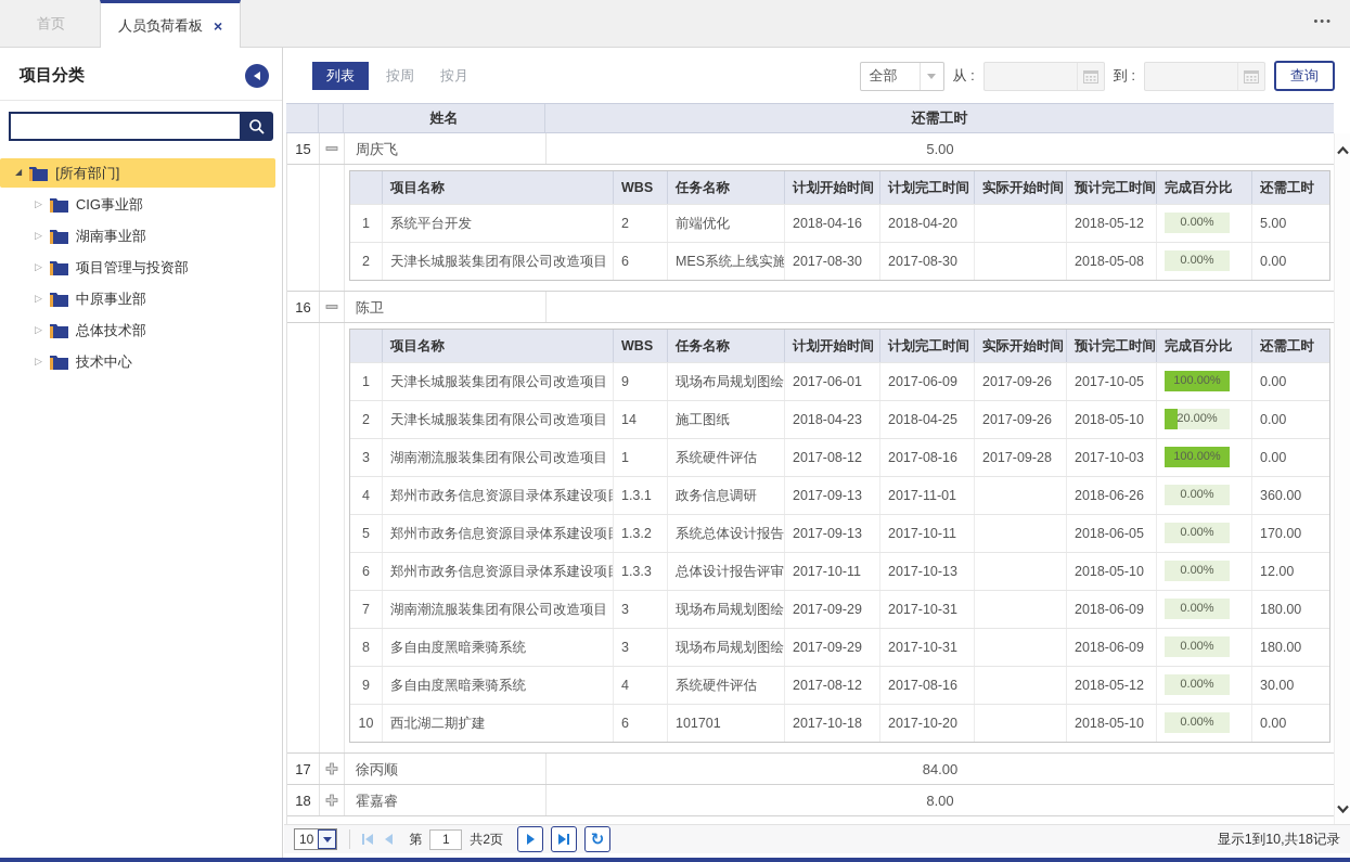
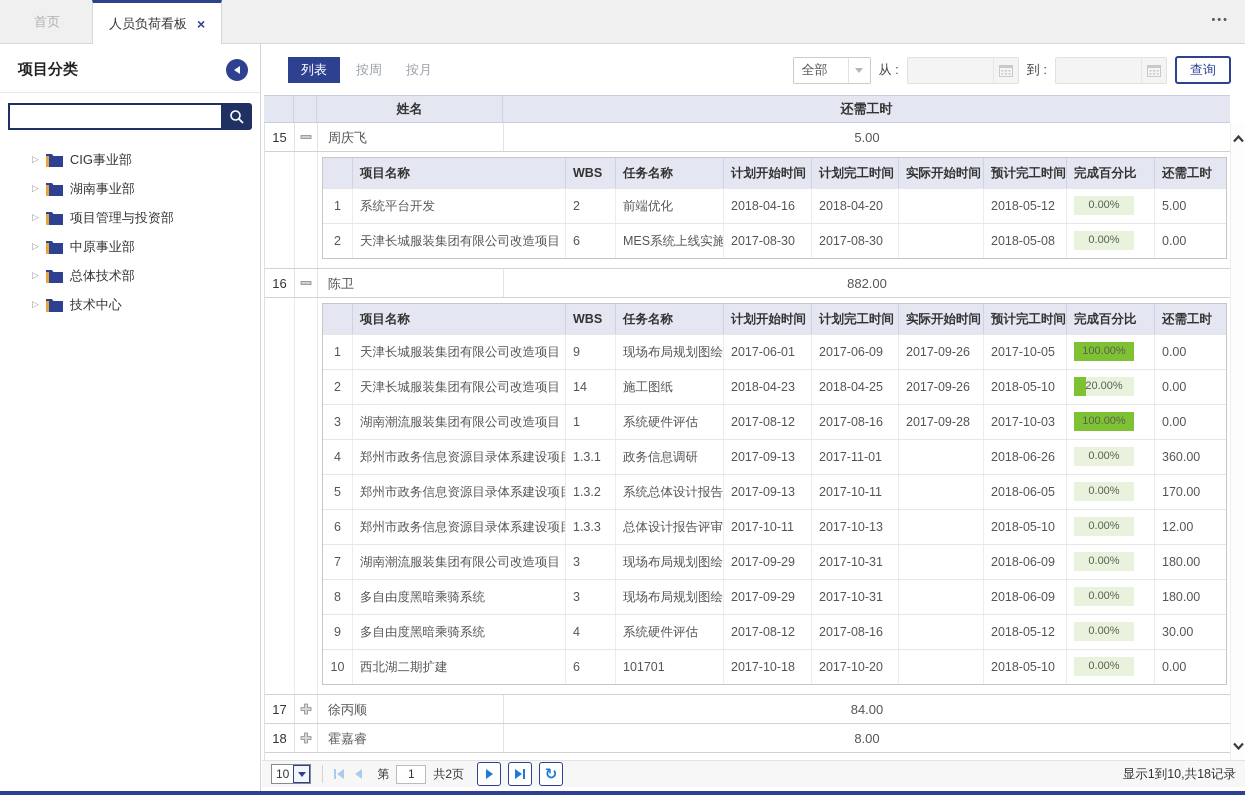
  首页
  人员负荷看板
  ×
  •••
  项目分类
- ◢
- [所有部门]
  ▷
  CIG事业部
  ▷
  湖南事业部
  ▷
  项目管理与投资部
  ▷
  中原事业部
  ▷
  总体技术部
  ▷
  技术中心
  列表
  按周
  按月
  全部
  从 :
  到 :
  查询
  姓名
  还需工时
  15
  周庆飞
  5.00
  项目名称
  WBS
  任务名称
  计划开始时间
  计划完工时间
  实际开始时间
  预计完工时间
  完成百分比
  还需工时
  1
  系统平台开发
  2
  前端优化
  2018-04-16
  2018-04-20
  2018-05-12
  0.00%
  5.00
  2
  天津长城服装集团有限公司改造项目
  6
  MES系统上线实施
  2017-08-30
  2017-08-30
  2018-05-08
  0.00%
  0.00
  16
  陈卫
+ 882.00
  项目名称
  WBS
  任务名称
  计划开始时间
  计划完工时间
  实际开始时间
  预计完工时间
  完成百分比
  还需工时
  1
  天津长城服装集团有限公司改造项目
  9
  现场布局规划图绘
  2017-06-01
  2017-06-09
  2017-09-26
  2017-10-05
  100.00%
  0.00
  2
  天津长城服装集团有限公司改造项目
  14
  施工图纸
  2018-04-23
  2018-04-25
  2017-09-26
  2018-05-10
  20.00%
  0.00
  3
  湖南潮流服装集团有限公司改造项目
  1
  系统硬件评估
  2017-08-12
  2017-08-16
  2017-09-28
  2017-10-03
  100.00%
  0.00
  4
  郑州市政务信息资源目录体系建设项
  1.3.1
  政务信息调研
  2017-09-13
  2017-11-01
  2018-06-26
  0.00%
  360.00
  5
  郑州市政务信息资源目录体系建设项
  1.3.2
  系统总体设计报告
  2017-09-13
  2017-10-11
  2018-06-05
  0.00%
  170.00
  6
  郑州市政务信息资源目录体系建设项
  1.3.3
  总体设计报告评审
  2017-10-11
  2017-10-13
  2018-05-10
  0.00%
  12.00
  7
  湖南潮流服装集团有限公司改造项目
  3
  现场布局规划图绘
  2017-09-29
  2017-10-31
  2018-06-09
  0.00%
  180.00
  8
  多自由度黑暗乘骑系统
  3
  现场布局规划图绘
  2017-09-29
  2017-10-31
  2018-06-09
  0.00%
  180.00
  9
  多自由度黑暗乘骑系统
  4
  系统硬件评估
  2017-08-12
  2017-08-16
  2018-05-12
  0.00%
  30.00
  10
  西北湖二期扩建
  6
  101701
  2017-10-18
  2017-10-20
  2018-05-10
  0.00%
  0.00
  17
  徐丙顺
  84.00
  18
  霍嘉睿
  8.00
  10
  第
  1
  共2页
  ↻
  显示1到10,共18记录
